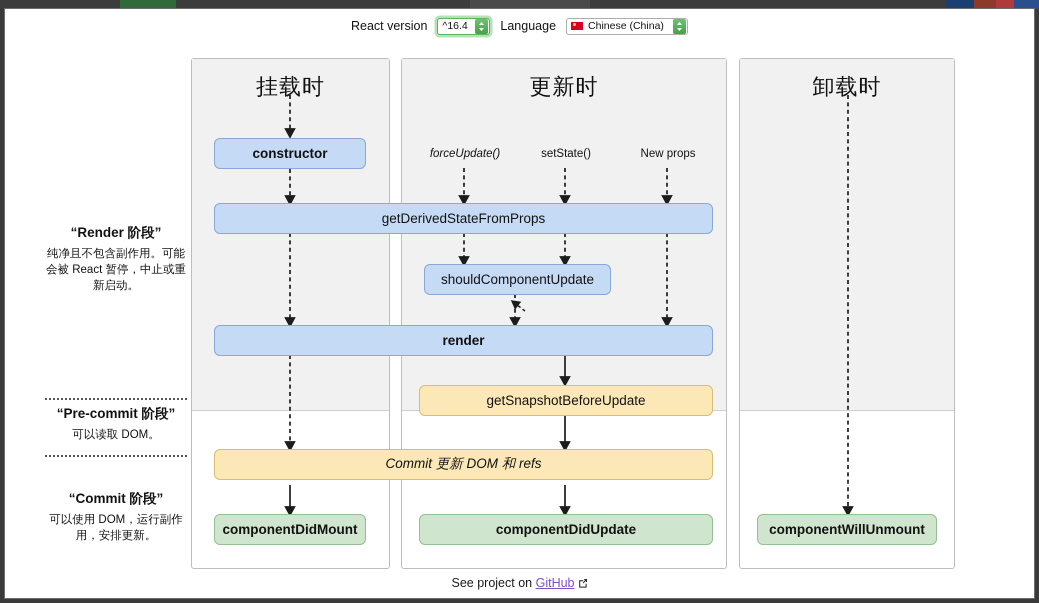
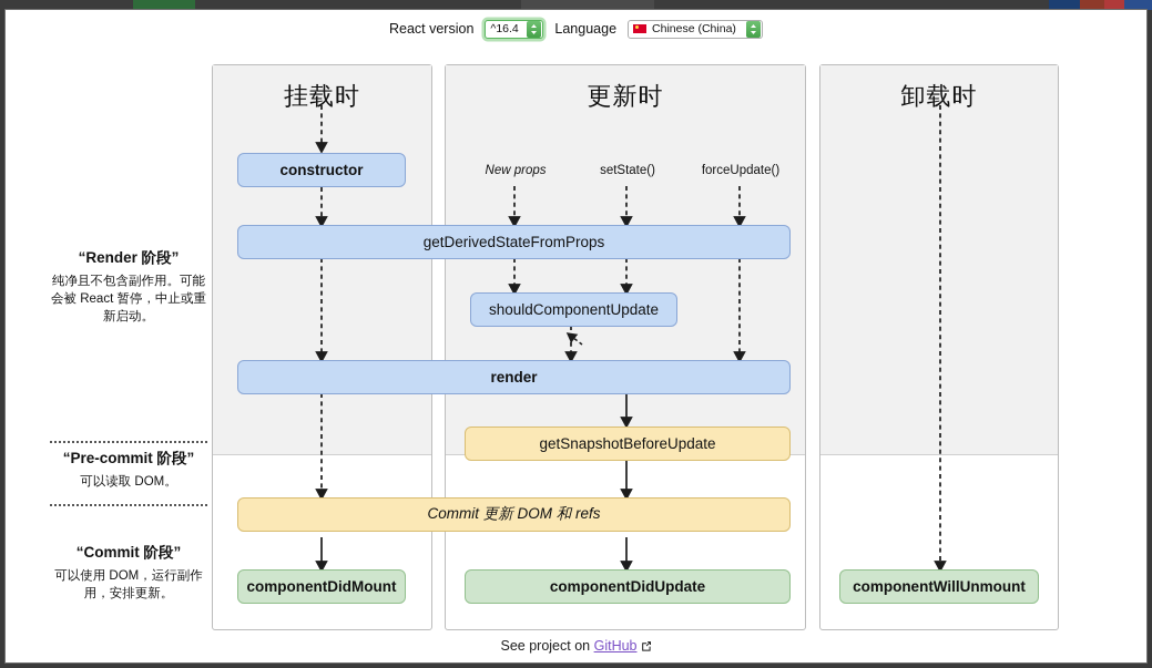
  React version
  ^16.4
  Language
  Chinese (China)
  挂载时
  更新时
  卸载时
  “Render 阶段”
  纯净且不包含副作用。可能会被 React 暂停，中止或重新启动。
  “Pre-commit 阶段”
  可以读取 DOM。
  “Commit 阶段”
  可以使用 DOM，运行副作用，安排更新。
- forceUpdate()
+ New props
  setState()
- New props
+ forceUpdate()
  constructor
  getDerivedStateFromProps
  shouldComponentUpdate
  render
  getSnapshotBeforeUpdate
  Commit 更新 DOM 和 refs
  componentDidMount
  componentDidUpdate
  componentWillUnmount
  See project on GitHub
